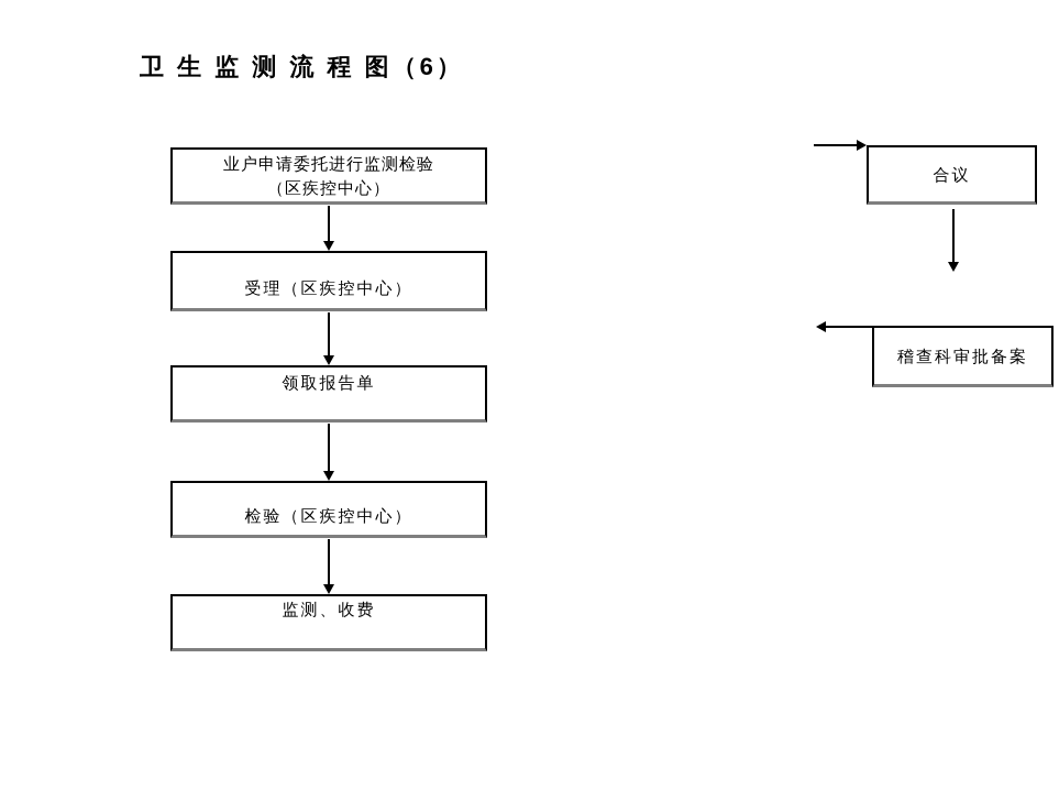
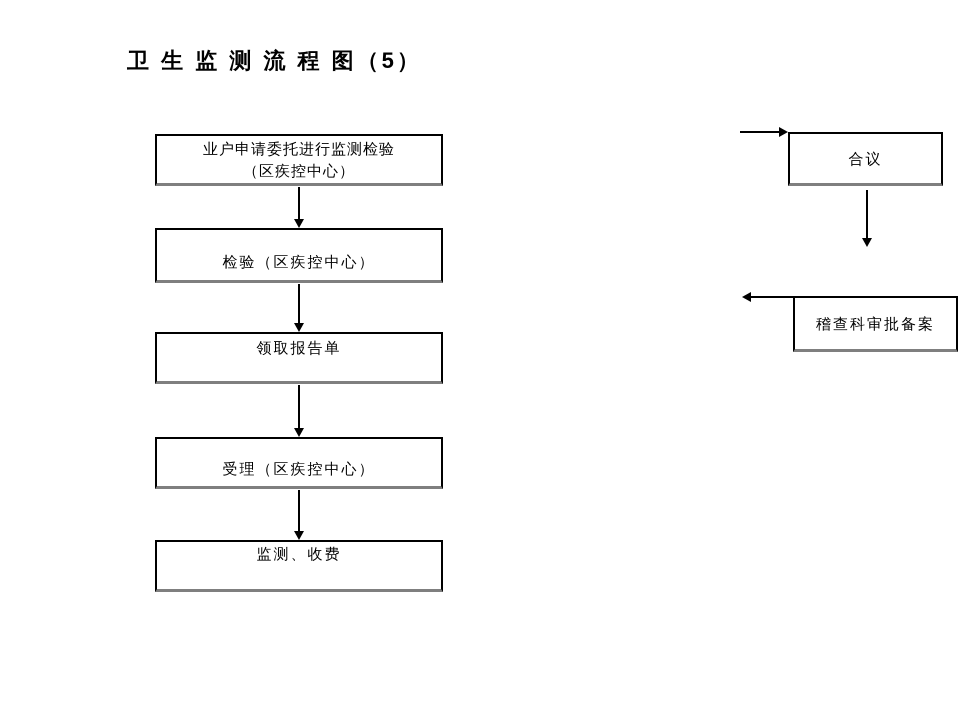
- 卫 生 监 测 流 程 图（6）
+ 卫 生 监 测 流 程 图（5）
  业户申请委托进行监测检验
  （区疾控中心）
- 受理（区疾控中心）
+ 检验（区疾控中心）
  领取报告单
- 检验（区疾控中心）
+ 受理（区疾控中心）
  监测、收费
  合议
  稽查科审批备案
